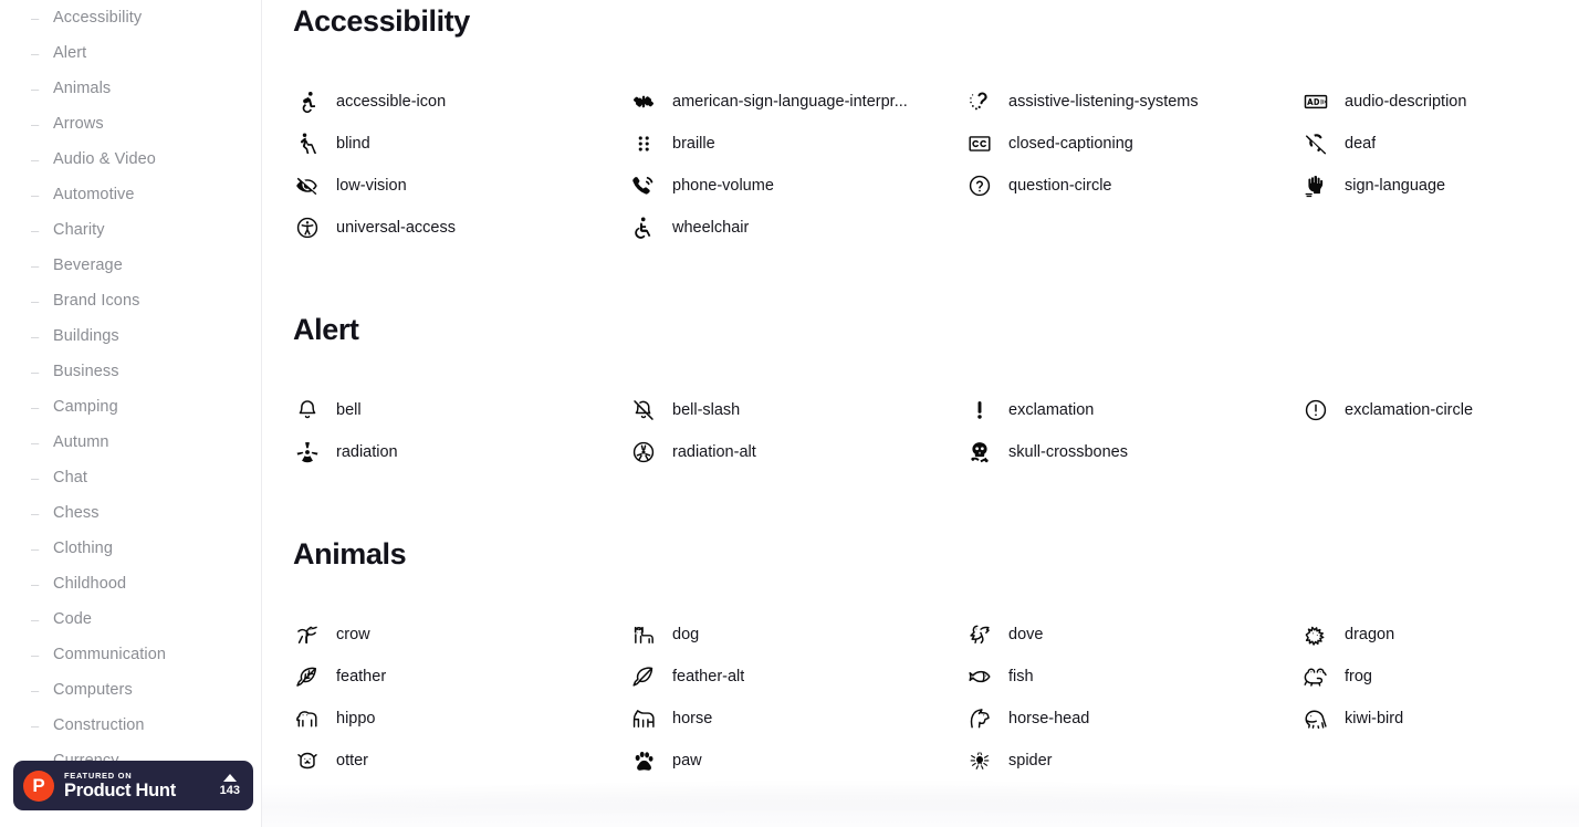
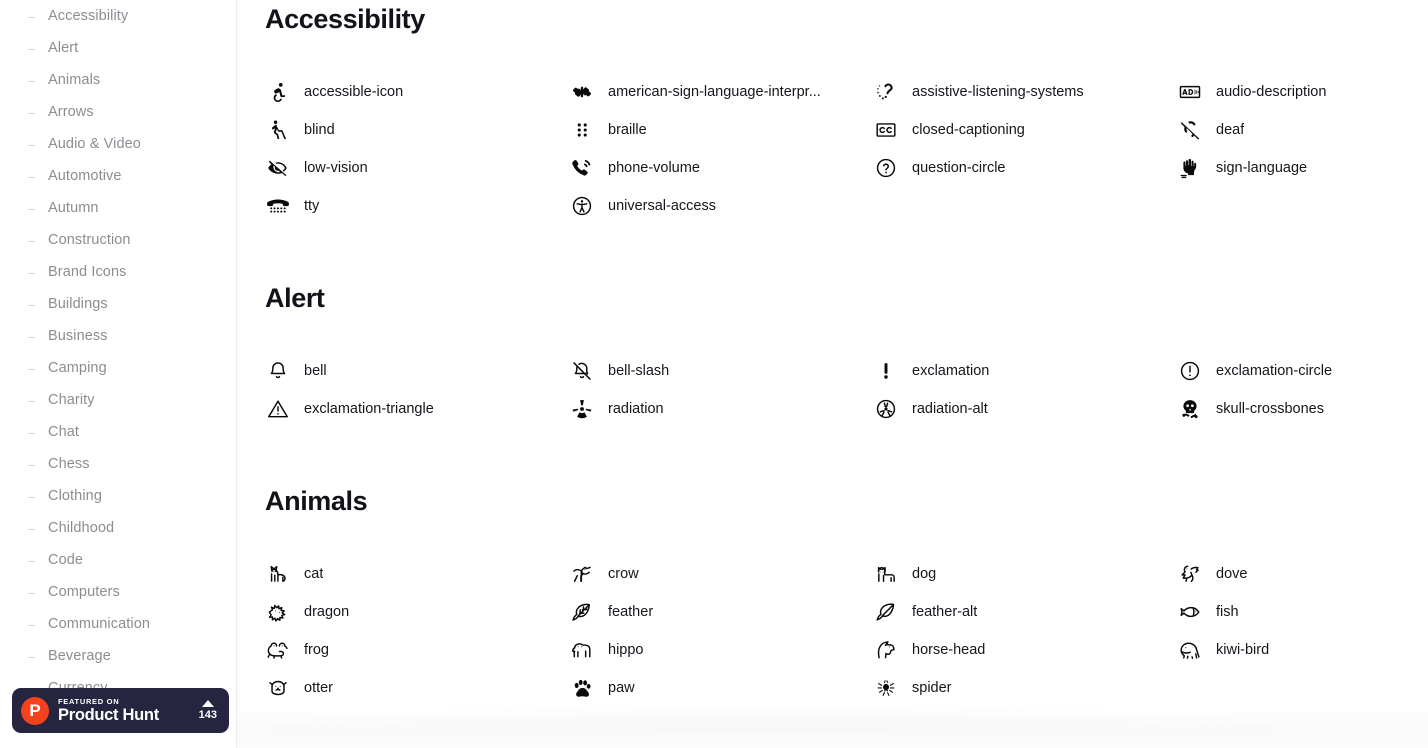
  –
  Accessibility
  –
  Alert
  –
  Animals
  –
  Arrows
  –
  Audio & Video
  –
  Automotive
  –
- Charity
+ Autumn
  –
- Beverage
+ Construction
  –
  Brand Icons
  –
  Buildings
  –
  Business
  –
  Camping
  –
- Autumn
+ Charity
  –
  Chat
  –
  Chess
  –
  Clothing
  –
  Childhood
  –
  Code
  –
- Communication
+ Computers
  –
- Computers
+ Communication
  –
- Construction
+ Beverage
  P
  FEATURED ON
  Product Hunt
  143
  Accessibility
  accessible-icon
  american-sign-language-interpr...
  assistive-listening-systems
  audio-description
  blind
  braille
  closed-captioning
  deaf
  low-vision
  phone-volume
  question-circle
  sign-language
+ tty
  universal-access
- wheelchair
  Alert
  bell
  bell-slash
  exclamation
  exclamation-circle
+ exclamation-triangle
  radiation
  radiation-alt
  skull-crossbones
  Animals
+ cat
  crow
  dog
  dove
  dragon
  feather
  feather-alt
  fish
  frog
  hippo
- horse
  horse-head
  kiwi-bird
  otter
  paw
  spider
